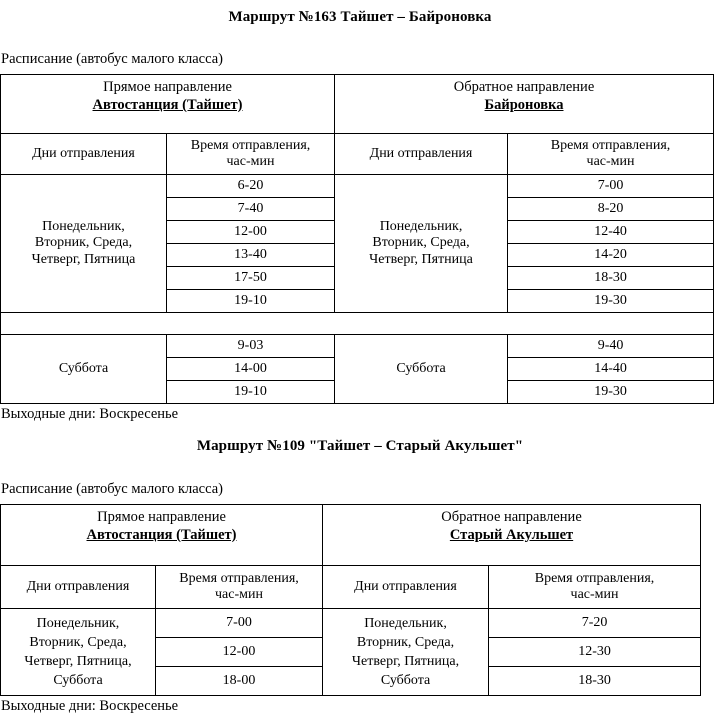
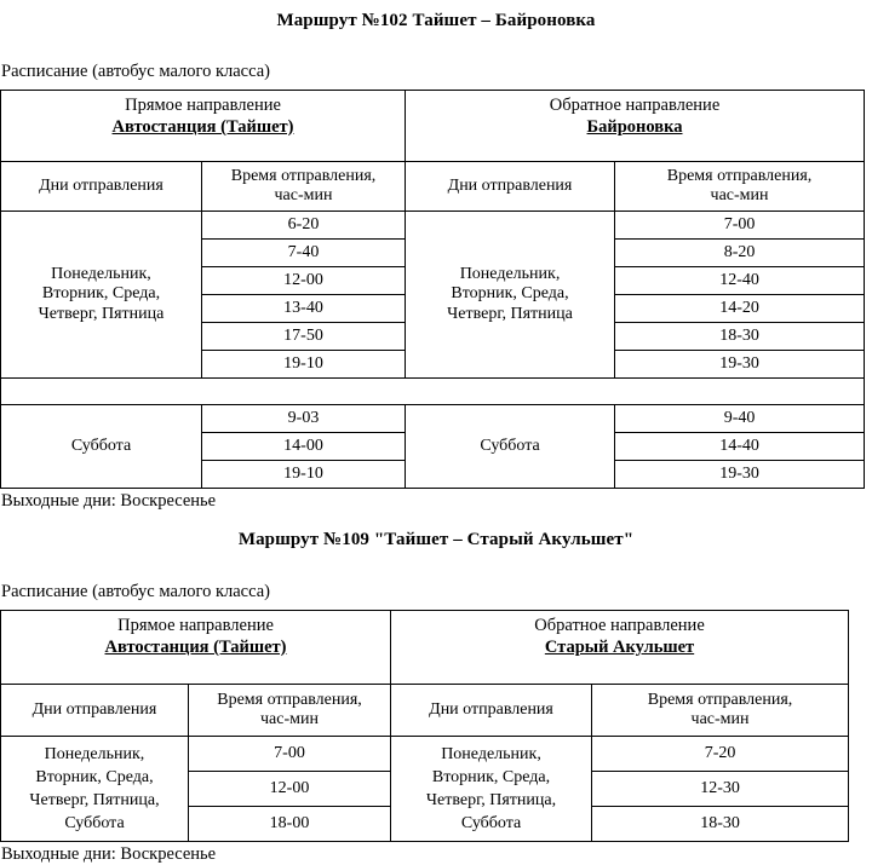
- Маршрут №163 Тайшет – Байроновка
+ Маршрут №102 Тайшет – Байроновка
  Расписание (автобус малого класса)
  Прямое направление Автостанция (Тайшет)	Обратное направление Байроновка
  Дни отправления	Время отправления, час-мин	Дни отправления	Время отправления, час-мин
  Понедельник,Вторник, Среда,Четверг, Пятница	6-20	Понедельник,Вторник, Среда,Четверг, Пятница	7-00
  7-40	8-20
  12-00	12-40
  13-40	14-20
  17-50	18-30
  19-10	19-30
  Суббота	9-03	Суббота	9-40
  14-00	14-40
  19-10	19-30
  Выходные дни: Воскресенье
  Маршрут №109 "Тайшет – Старый Акульшет"
  Расписание (автобус малого класса)
  Прямое направление Автостанция (Тайшет)	Обратное направление Старый Акульшет
  Дни отправления	Время отправления, час-мин	Дни отправления	Время отправления, час-мин
  Понедельник,Вторник, Среда,Четверг, Пятница,Суббота	7-00	Понедельник,Вторник, Среда,Четверг, Пятница,Суббота	7-20
  12-00	12-30
  18-00	18-30
  Выходные дни: Воскресенье
